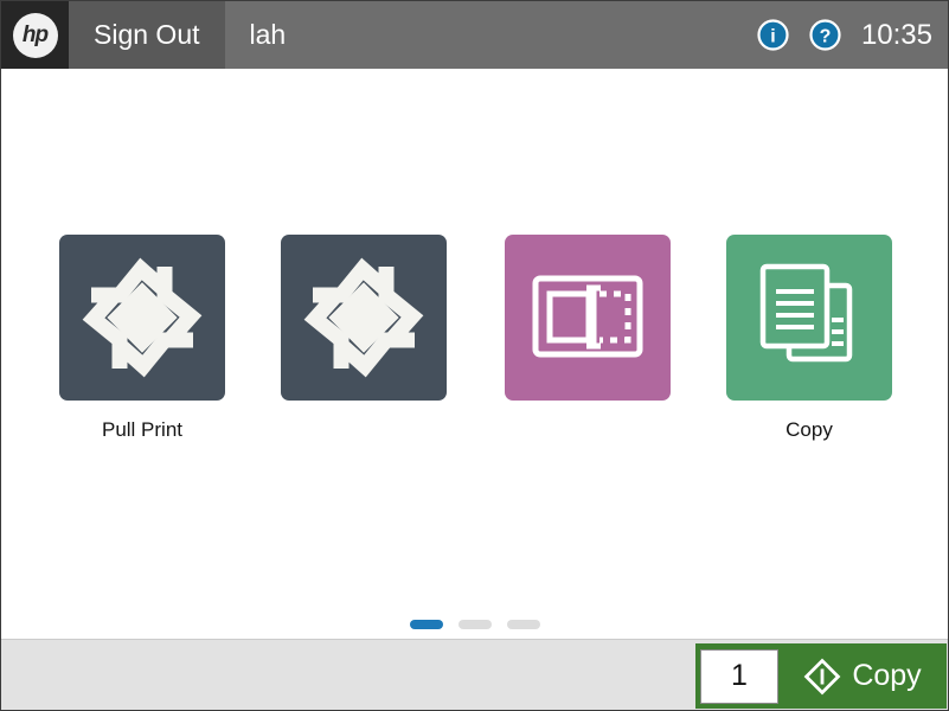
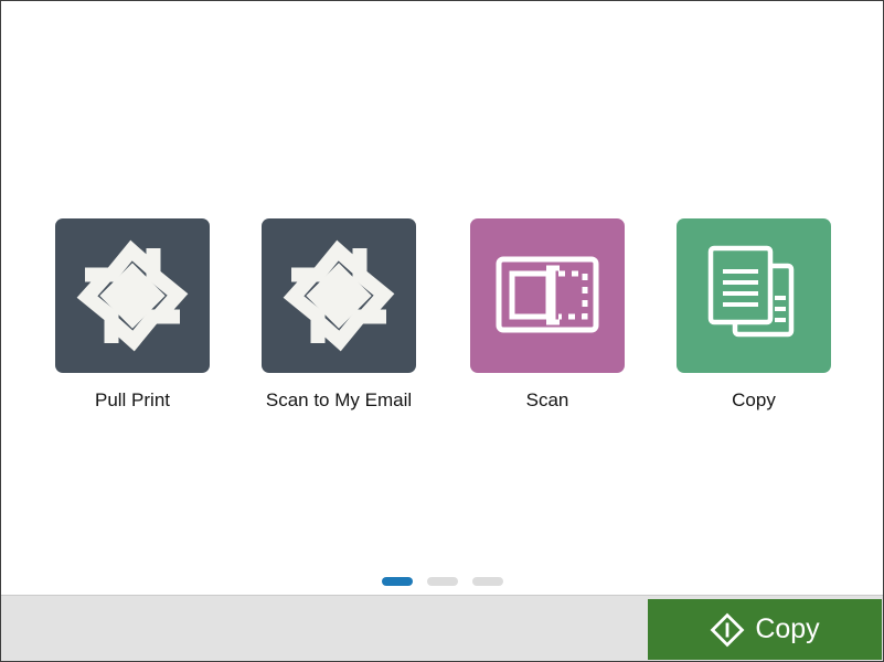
- hp
- Sign Out
- lah
- i
- ?
- 10:35
  Pull Print
+ Scan to My Email
+ Scan
  Copy
- 1
  Copy
